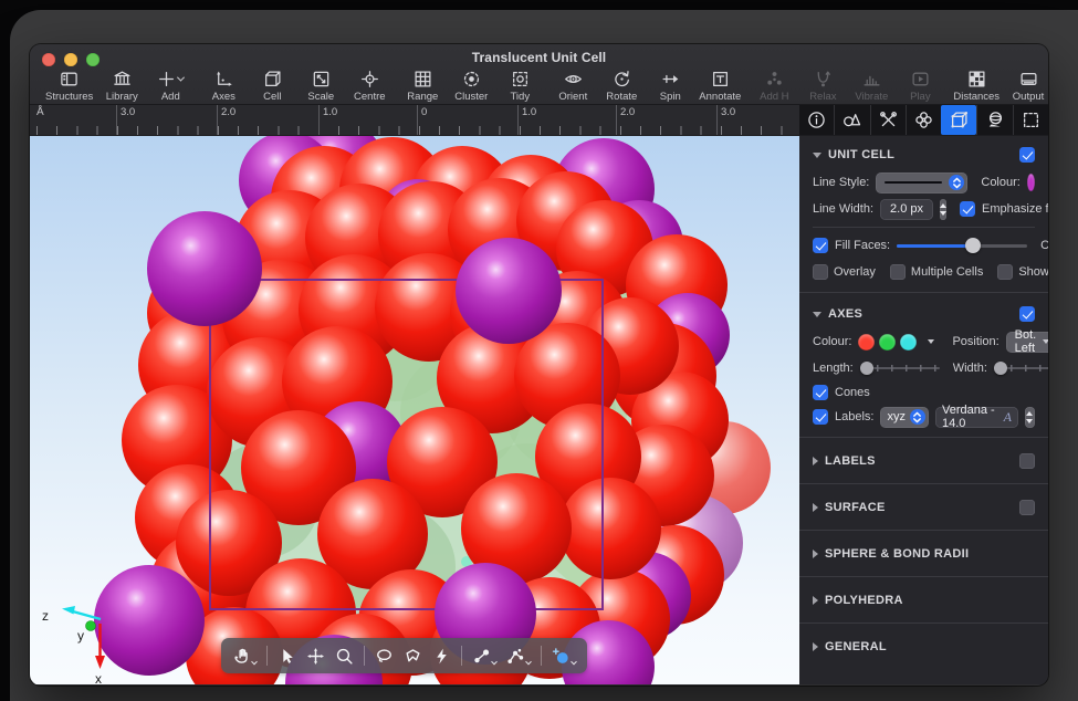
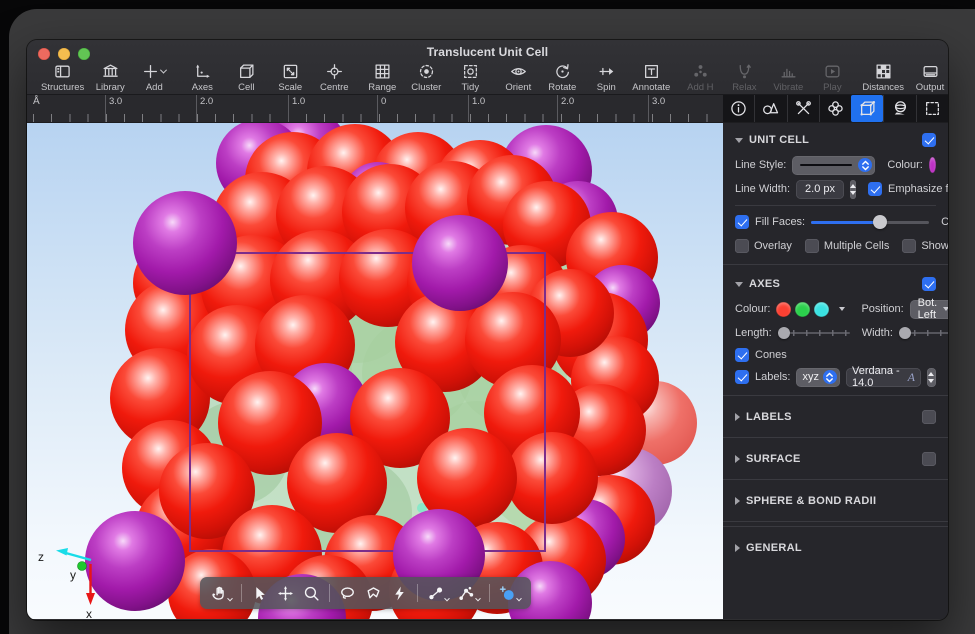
  Translucent Unit Cell
  Structures
  Library
  Add
  Axes
  Cell
  Scale
  Centre
  Range
  Cluster
  Tidy
  Orient
  Rotate
  Spin
  Annotate
  Add H
  Relax
  Vibrate
  Play
  Distances
  Output
  Å
  3.0
  2.0
  1.0
  0
  1.0
  2.0
  3.0
  z
  y
  x
  UNIT CELL
  Line Style:
  Colour:
  Line Width:
  2.0 px
  Emphasize f
  Fill Faces:
  Overlay
  Multiple Cells
  AXES
  Colour:
  Position:
  Bot. Left
  Length:
  Width:
  Cones
  Labels:
  xyz
  Verdana - 14.0
  A
  LABELS
  SURFACE
  SPHERE & BOND RADII
- POLYHEDRA
  GENERAL
